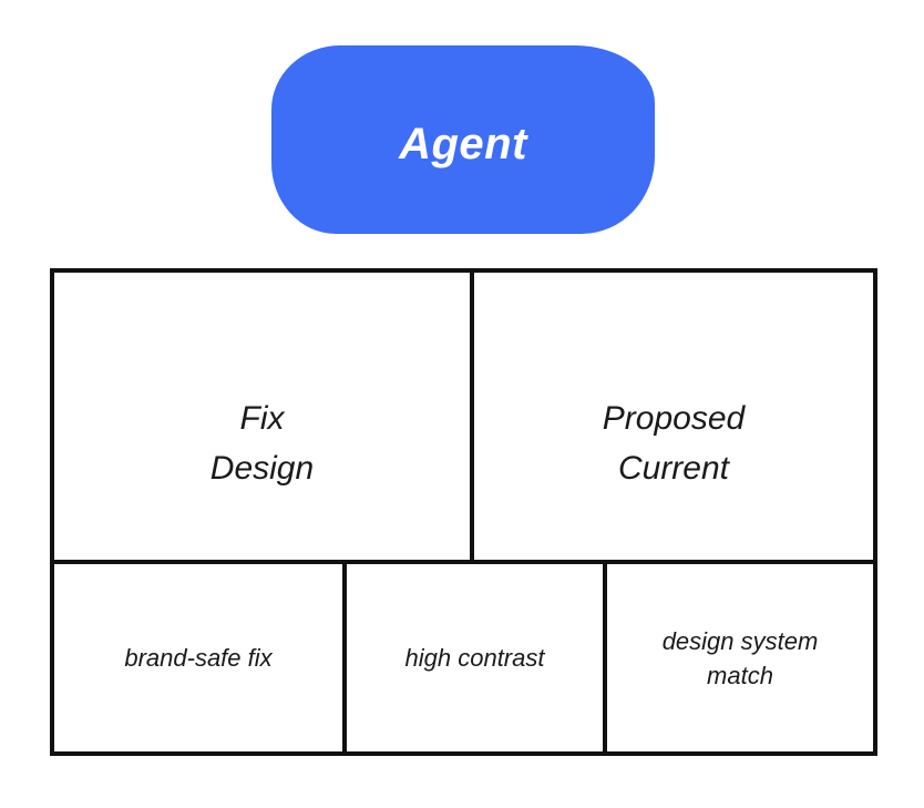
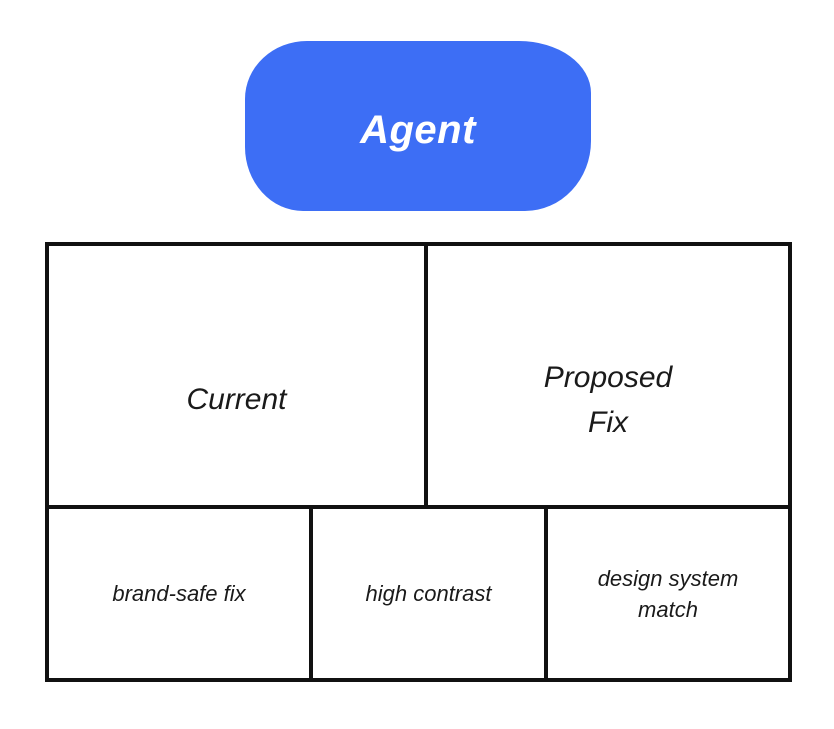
  Agent
- Fix
+ Current
- Design
  Proposed
- Current
+ Fix
  brand-safe fix
  high contrast
  design system
  match
